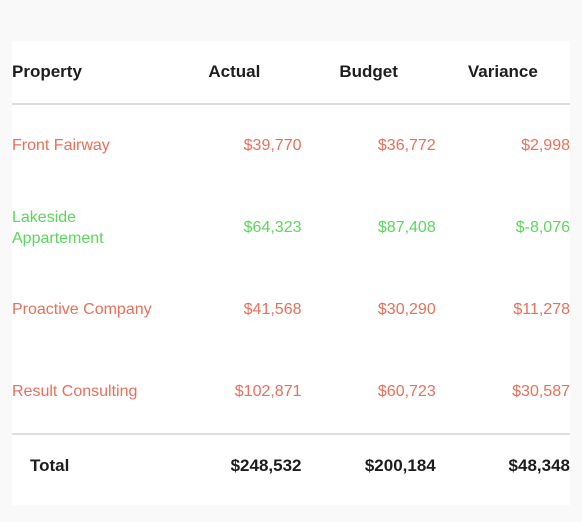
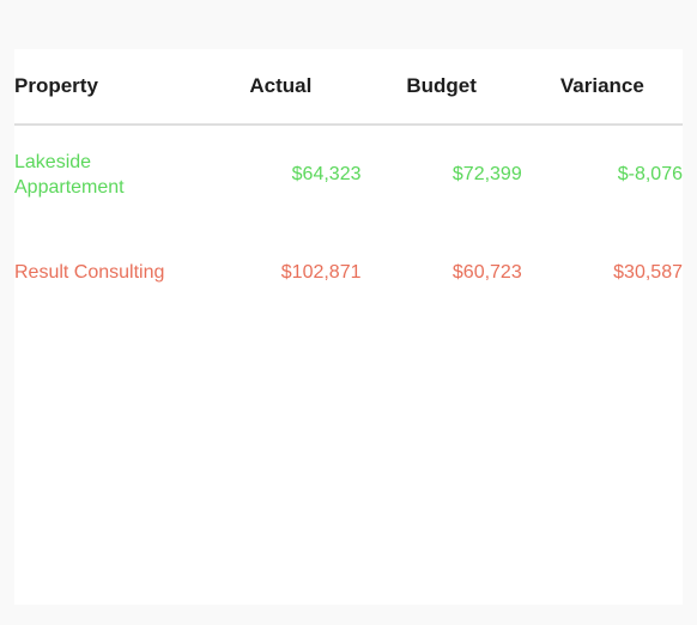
  Property	Actual	Budget	Variance
- Front Fairway	$39,770	$36,772	$2,998
- Lakeside Appartement	$64,323	$87,408	$-8,076
+ Lakeside Appartement	$64,323	$72,399	$-8,076
- Proactive Company	$41,568	$30,290	$11,278
  Result Consulting	$102,871	$60,723	$30,587
- Total	$248,532	$200,184	$48,348
